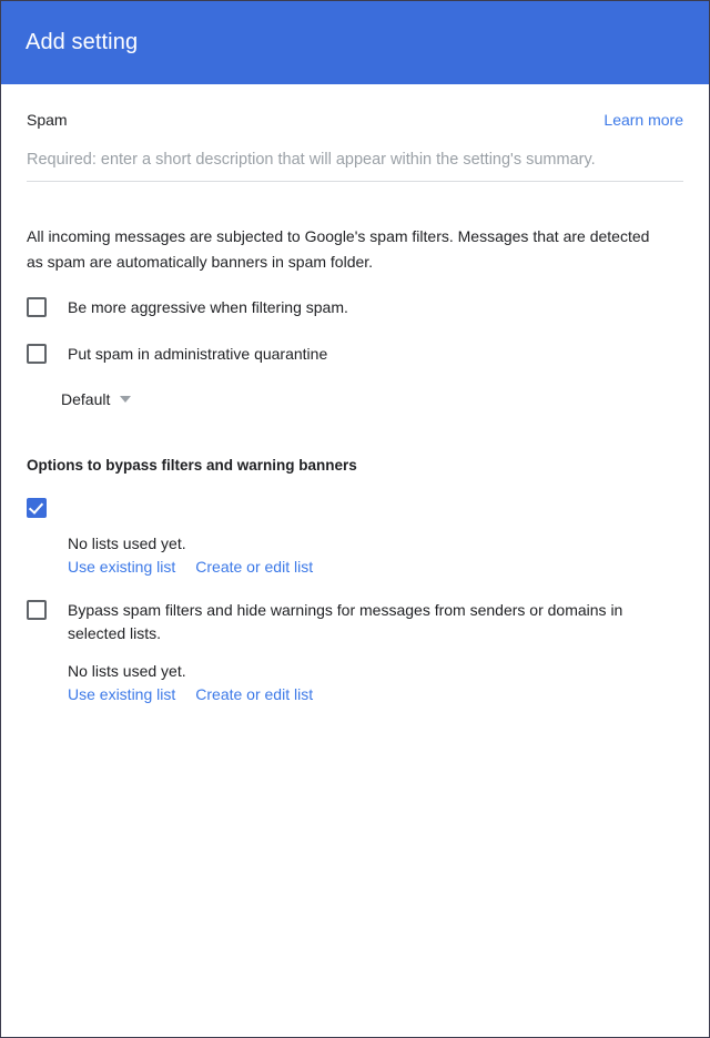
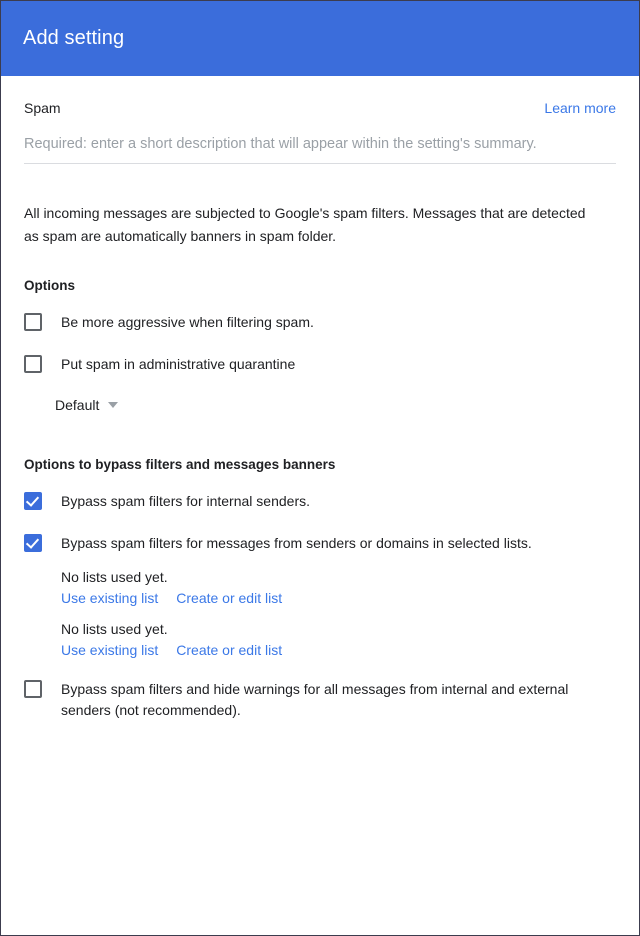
  Add setting
  Spam
  Learn more
  Required: enter a short description that will appear within the setting's summary.
  All incoming messages are subjected to Google's spam filters. Messages that are detected as spam are automatically banners in spam folder.
+ Options
  Be more aggressive when filtering spam.
  Put spam in administrative quarantine
  Default
- Options to bypass filters and warning banners
+ Options to bypass filters and messages banners
+ Bypass spam filters for internal senders.
+ Bypass spam filters for messages from senders or domains in selected lists.
  No lists used yet.
  Use existing list
  Create or edit list
- Bypass spam filters and hide warnings for messages from senders or domains in selected lists.
  No lists used yet.
  Use existing list
  Create or edit list
+ Bypass spam filters and hide warnings for all messages from internal and external senders (not recommended).
